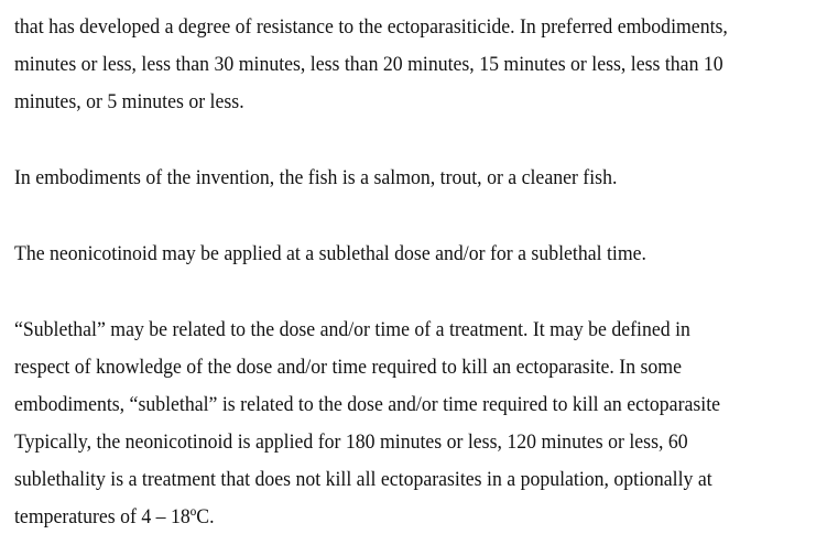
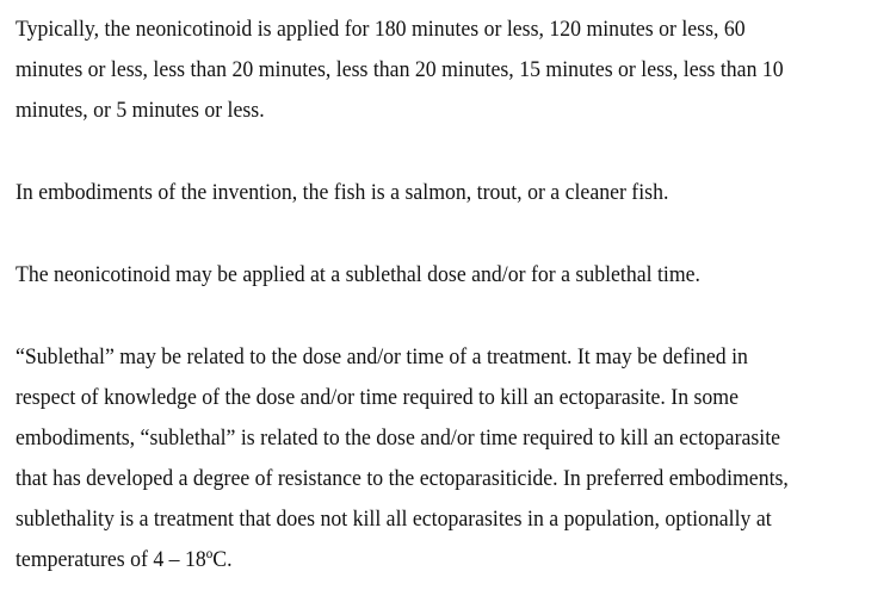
- that has developed a degree of resistance to the ectoparasiticide. In preferred embodiments,
+ Typically, the neonicotinoid is applied for 180 minutes or less, 120 minutes or less, 60
- minutes or less, less than 30 minutes, less than 20 minutes, 15 minutes or less, less than 10
+ minutes or less, less than 20 minutes, less than 20 minutes, 15 minutes or less, less than 10
  minutes, or 5 minutes or less.
  In embodiments of the invention, the fish is a salmon, trout, or a cleaner fish.
  The neonicotinoid may be applied at a sublethal dose and/or for a sublethal time.
  “Sublethal” may be related to the dose and/or time of a treatment. It may be defined in
  respect of knowledge of the dose and/or time required to kill an ectoparasite. In some
  embodiments, “sublethal” is related to the dose and/or time required to kill an ectoparasite
- Typically, the neonicotinoid is applied for 180 minutes or less, 120 minutes or less, 60
+ that has developed a degree of resistance to the ectoparasiticide. In preferred embodiments,
  sublethality is a treatment that does not kill all ectoparasites in a population, optionally at
  temperatures of 4 – 18ºC.
